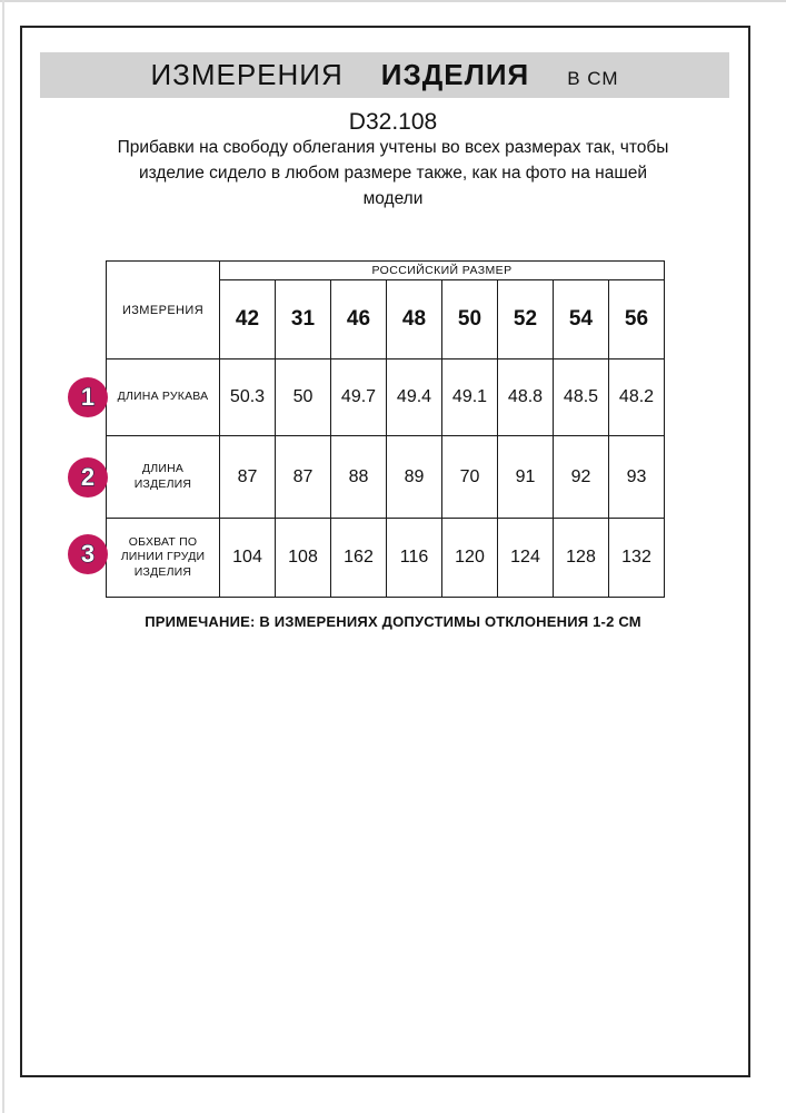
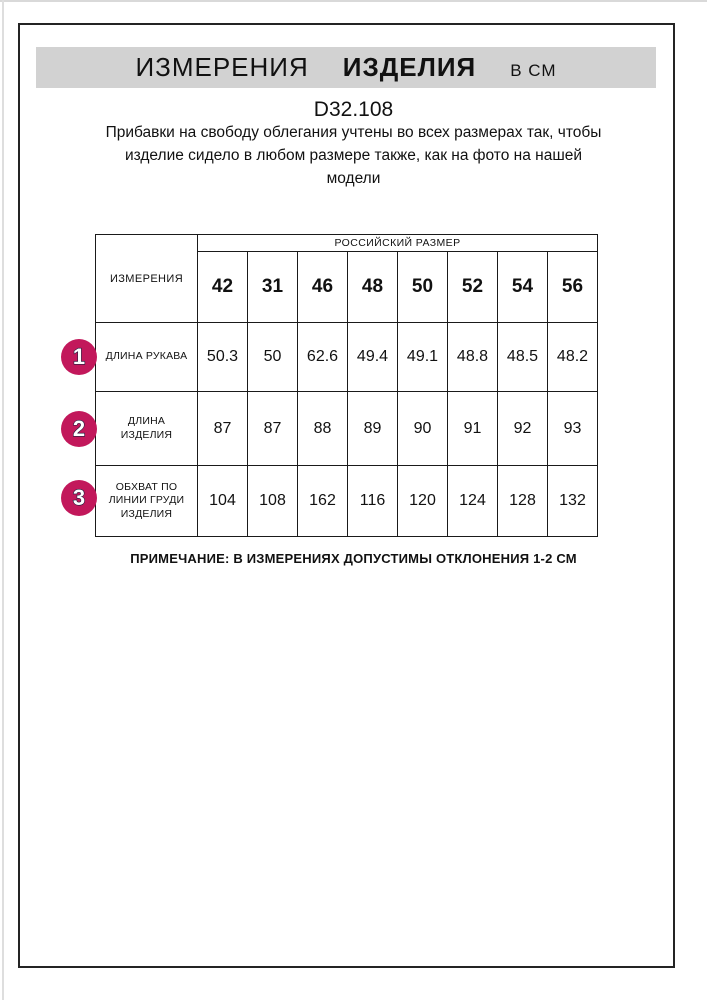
  ИЗМЕРЕНИЯ
  ИЗДЕЛИЯ
  В СМ
  D32.108
  Прибавки на свободу облегания учтены во всех размерах так, чтобы
  изделие сидело в любом размере также, как на фото на нашей
  модели
  ИЗМЕРЕНИЯ	РОССИЙСКИЙ РАЗМЕР
  42	31	46	48	50	52	54	56
- ДЛИНА РУКАВА	50.3	50	49.7	49.4	49.1	48.8	48.5	48.2
+ ДЛИНА РУКАВА	50.3	50	62.6	49.4	49.1	48.8	48.5	48.2
- ДЛИНА ИЗДЕЛИЯ	87	87	88	89	70	91	92	93
+ ДЛИНА ИЗДЕЛИЯ	87	87	88	89	90	91	92	93
  ОБХВАТ ПО ЛИНИИ ГРУДИ ИЗДЕЛИЯ	104	108	162	116	120	124	128	132
  1
  2
  3
  ПРИМЕЧАНИЕ: В ИЗМЕРЕНИЯХ ДОПУСТИМЫ ОТКЛОНЕНИЯ 1-2 СМ
